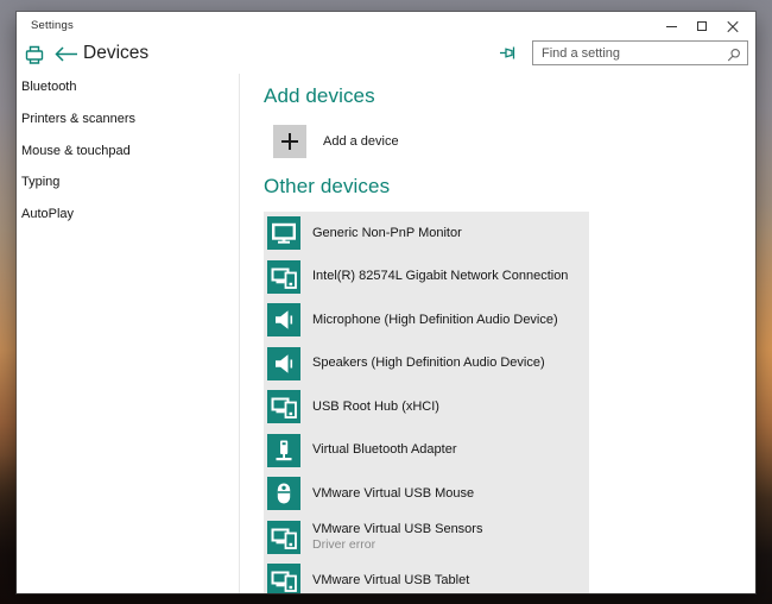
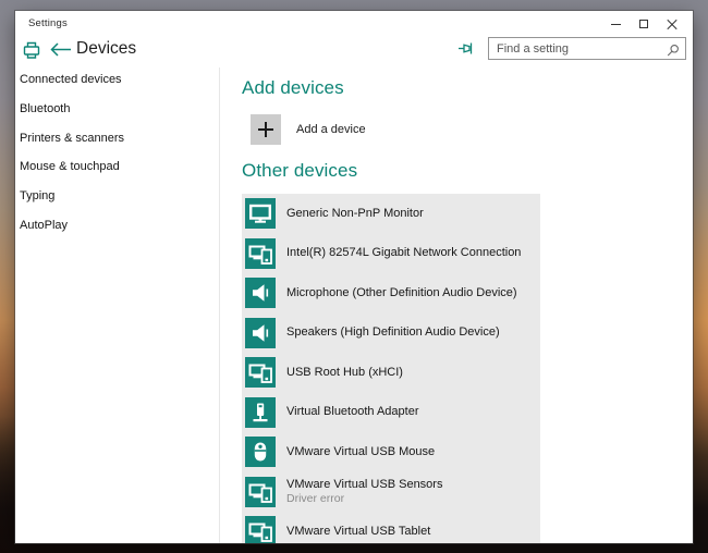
  Settings
  Devices
  Find a setting
+ Connected devices
  Bluetooth
  Printers & scanners
  Mouse & touchpad
  Typing
  AutoPlay
  Add devices
  Add a device
  Other devices
  Generic Non-PnP Monitor
  Intel(R) 82574L Gigabit Network Connection
- Microphone (High Definition Audio Device)
+ Microphone (Other Definition Audio Device)
  Speakers (High Definition Audio Device)
  USB Root Hub (xHCI)
  Virtual Bluetooth Adapter
  VMware Virtual USB Mouse
  VMware Virtual USB Sensors
  Driver error
  VMware Virtual USB Tablet
